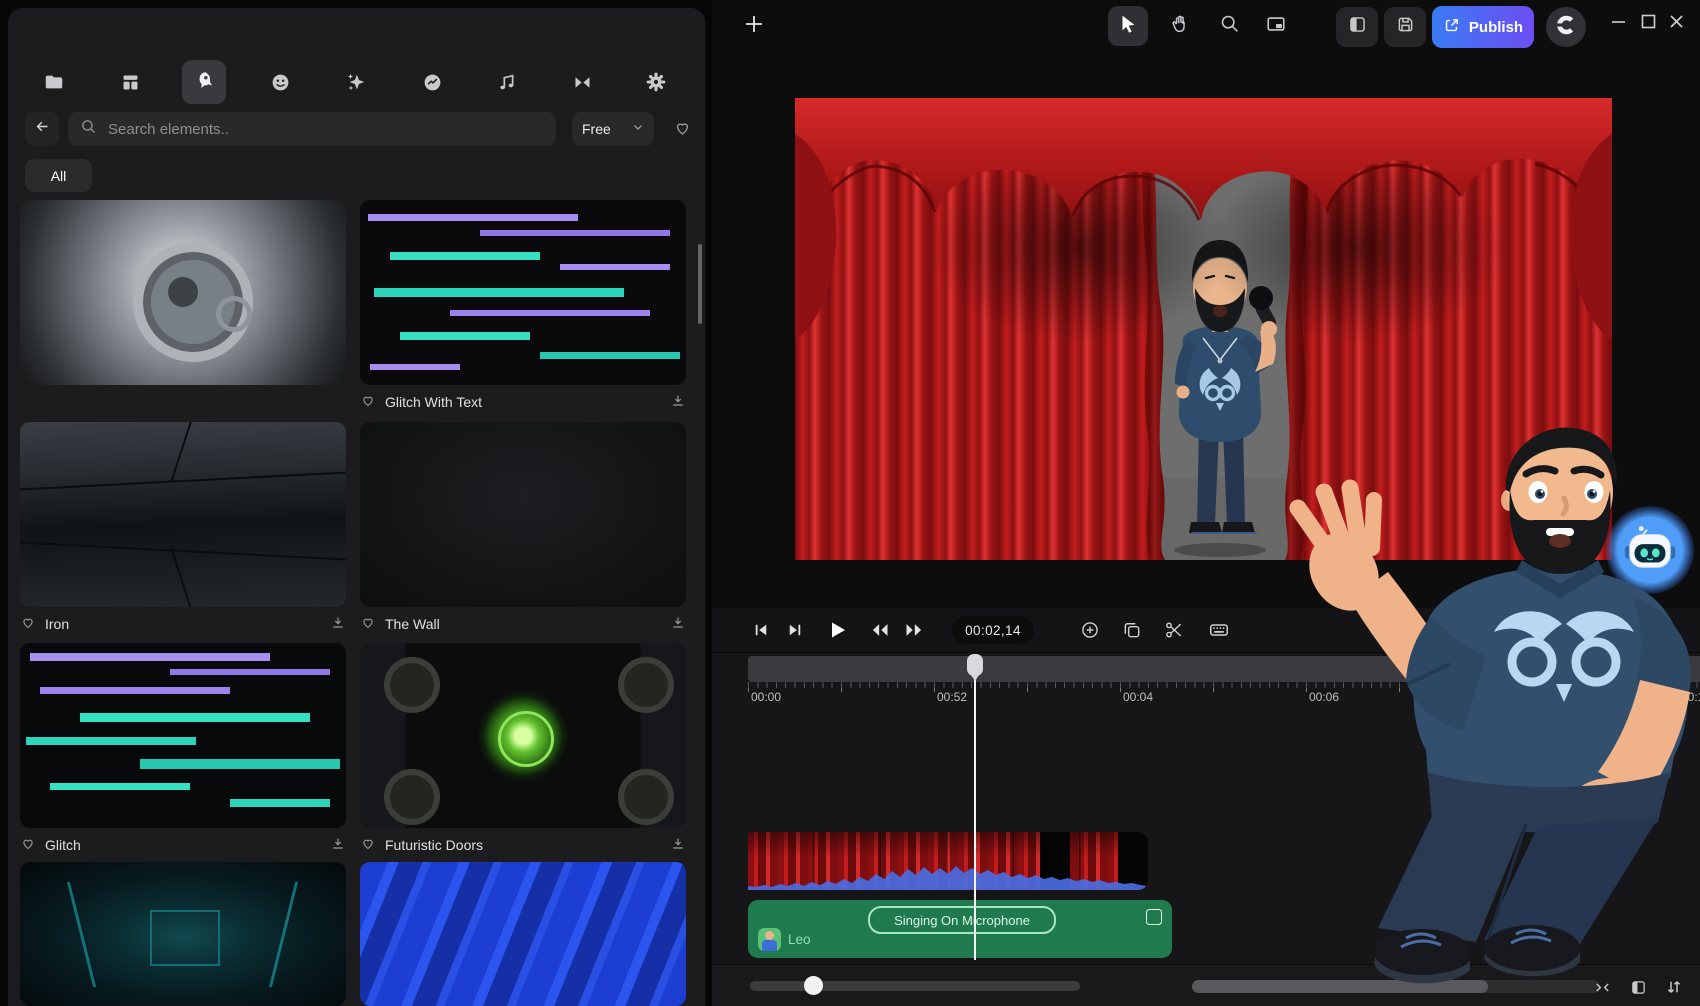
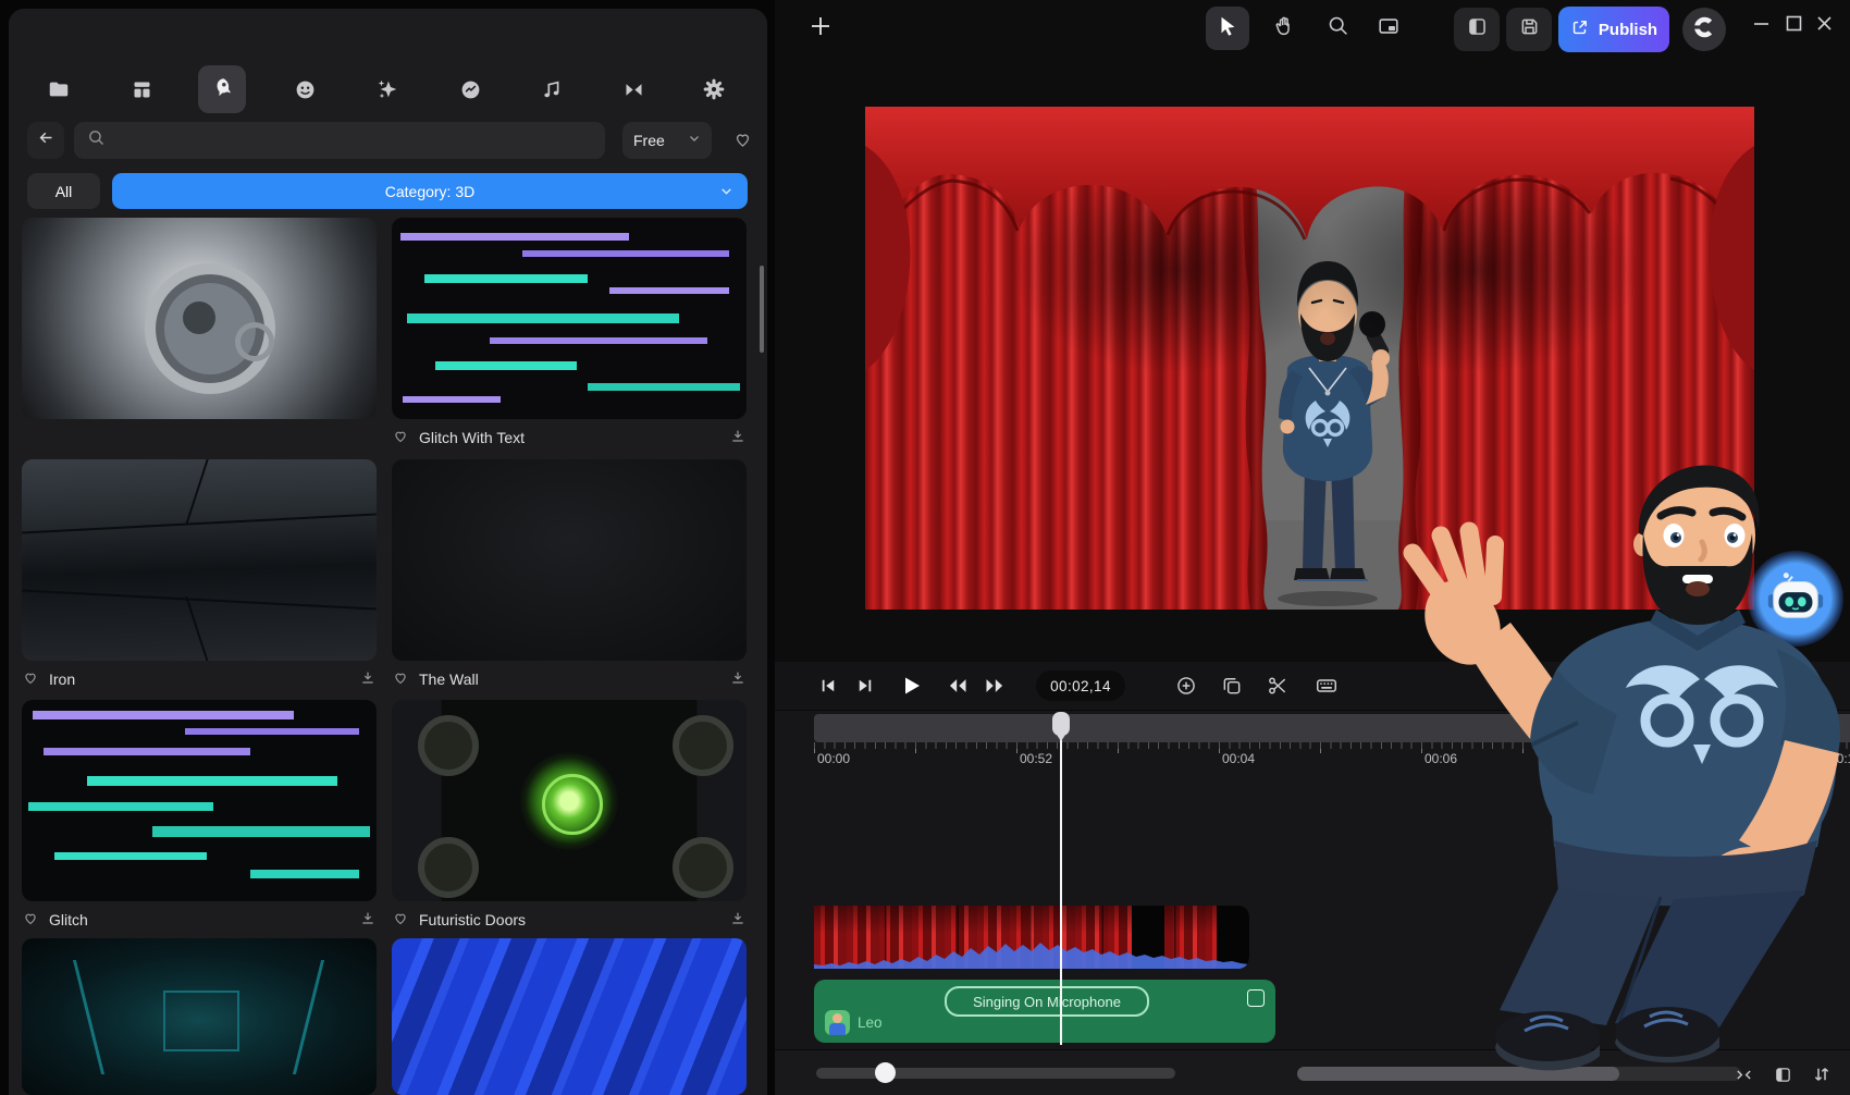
  Publish
  00:02,14
  00:00
  00:52
  00:04
  00:06
  Singing On Mcrophone
  Leo
- Search elements..
  Free
  All
+ Category: 3D
  Glitch With Text
  Iron
  The Wall
  Glitch
  Futuristic Doors
